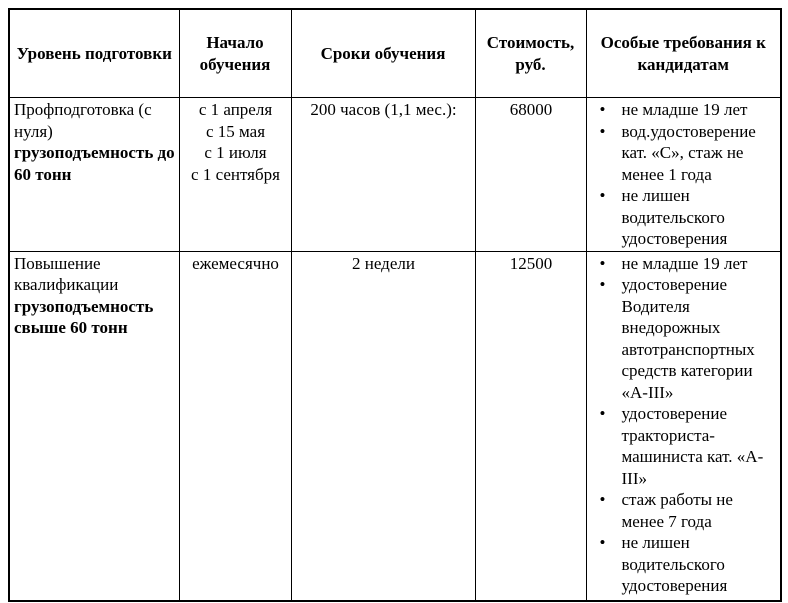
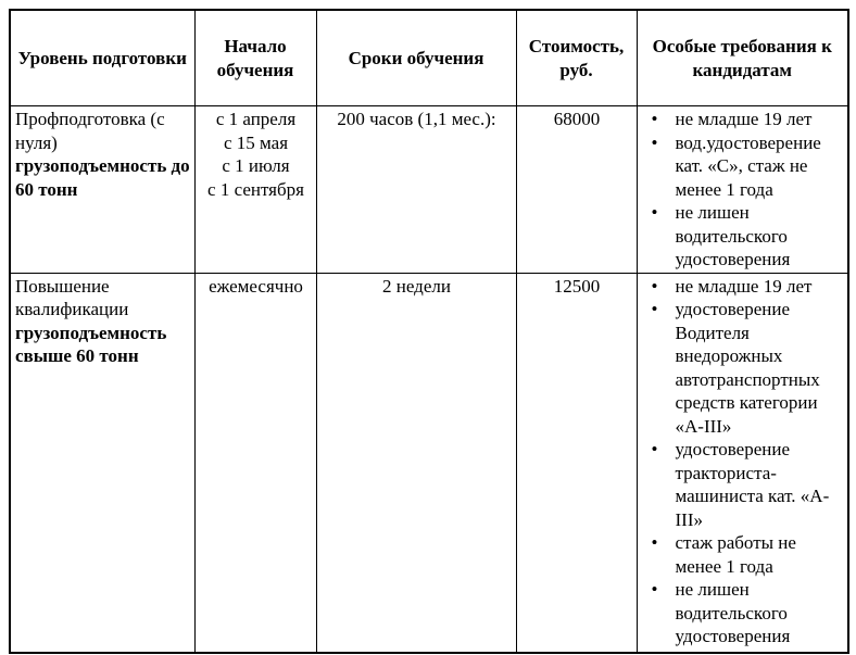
  Уровень подготовки	Начало обучения	Сроки обучения	Стоимость, руб.	Особые требования к кандидатам
  Профподготовка (с нуля) грузоподъемность до 60 тонн	с 1 апреляс 15 маяс 1 июляс 1 сентября	200 часов (1,1 мес.):	68000	не младше 19 летвод.удостоверение кат. «С», стаж не менее 1 годане лишен водительского удостоверения
- Повышение квалификации грузоподъемность свыше 60 тонн	ежемесячно	2 недели	12500	не младше 19 летудостоверение Водителя внедорожных автотранспортных средств категории «А-III»удостоверение тракториста-машиниста кат. «А-III»стаж работы не менее 7 годане лишен водительского удостоверения
+ Повышение квалификации грузоподъемность свыше 60 тонн	ежемесячно	2 недели	12500	не младше 19 летудостоверение Водителя внедорожных автотранспортных средств категории «А-III»удостоверение тракториста-машиниста кат. «А-III»стаж работы не менее 1 годане лишен водительского удостоверения
